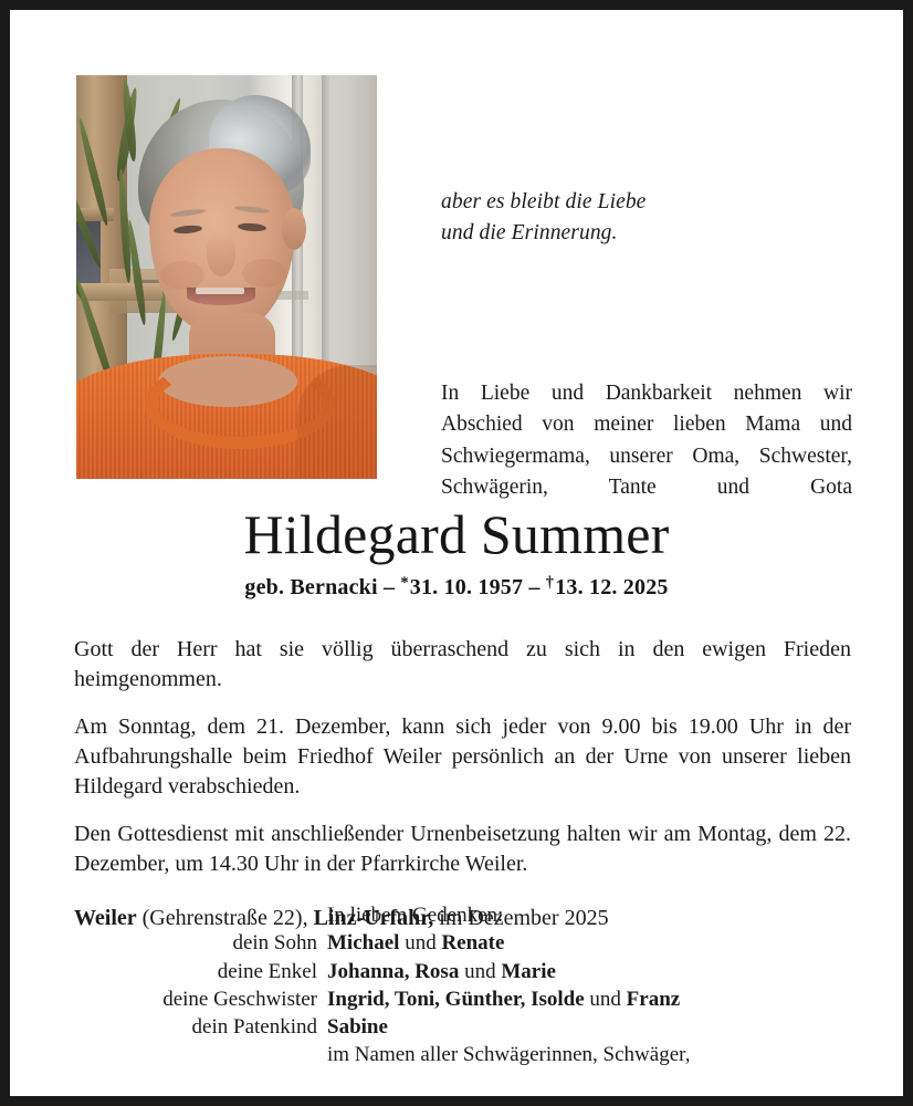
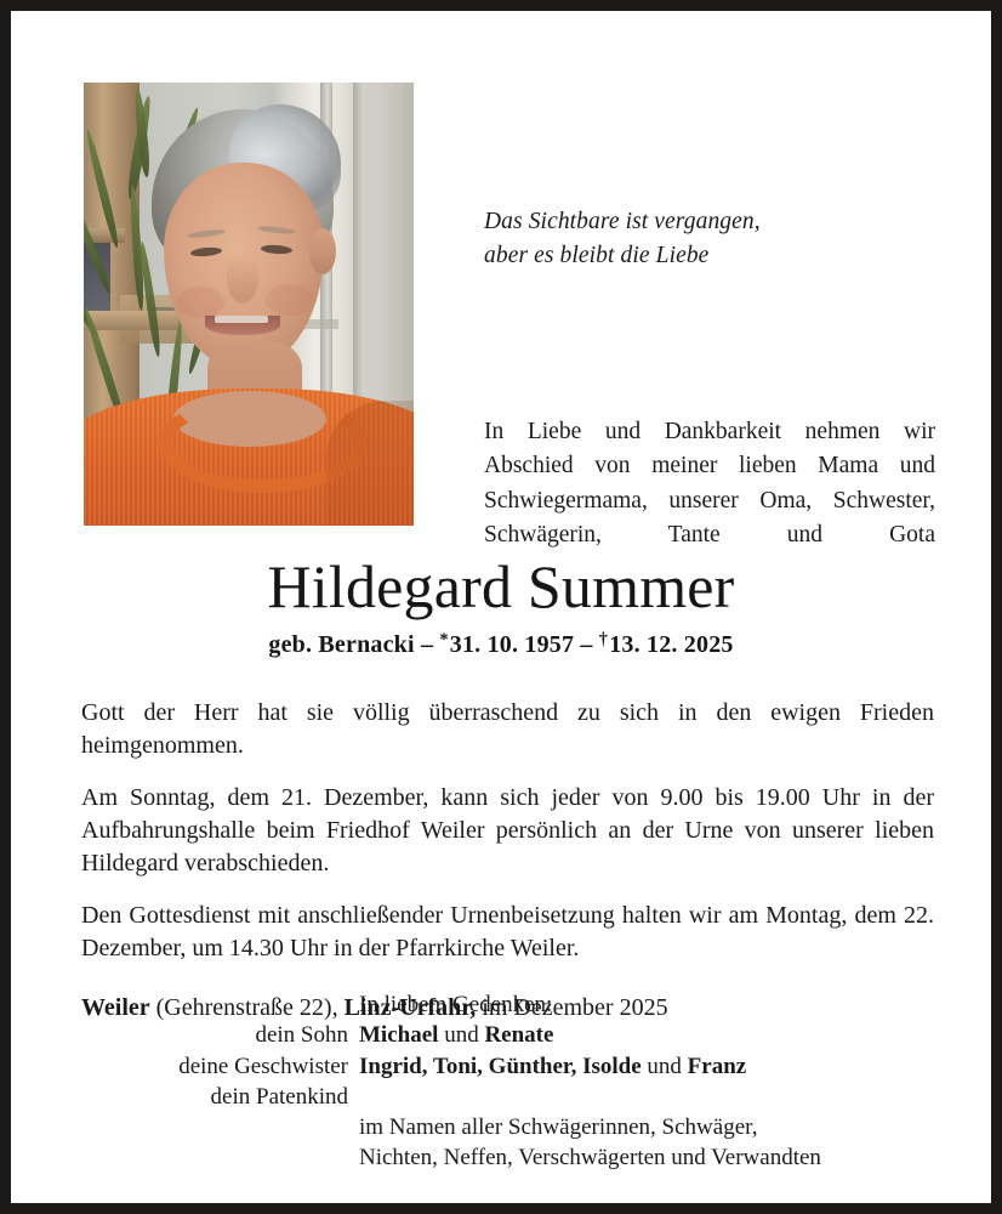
+ Das Sichtbare ist vergangen,
  aber es bleibt die Liebe
- und die Erinnerung.
  In Liebe und Dankbarkeit nehmen wir Abschied von meiner lieben Mama und Schwiegermama, unserer Oma, Schwester, Schwägerin, Tante und Gota
  Hildegard Summer
  geb. Bernacki – *31. 10. 1957 – †13. 12. 2025
  Gott der Herr hat sie völlig überraschend zu sich in den ewigen Frieden heimgenommen.
  Am Sonntag, dem 21. Dezember, kann sich jeder von 9.00 bis 19.00 Uhr in der Aufbahrungshalle beim Friedhof Weiler persönlich an der Urne von unserer lieben Hildegard verabschieden.
  Den Gottesdienst mit anschließender Urnenbeisetzung halten wir am Montag, dem 22. Dezember, um 14.30 Uhr in der Pfarrkirche Weiler.
  Weiler (Gehrenstraße 22), Linz-Urfahr, im Dezember 2025
  In liebem Gedenken:
  dein Sohn
  Michael und Renate
- deine Enkel
- Johanna, Rosa und Marie
  deine Geschwister
  Ingrid, Toni, Günther, Isolde und Franz
  dein Patenkind
- Sabine
  im Namen aller Schwägerinnen, Schwäger,
+ Nichten, Neffen, Verschwägerten und Verwandten
